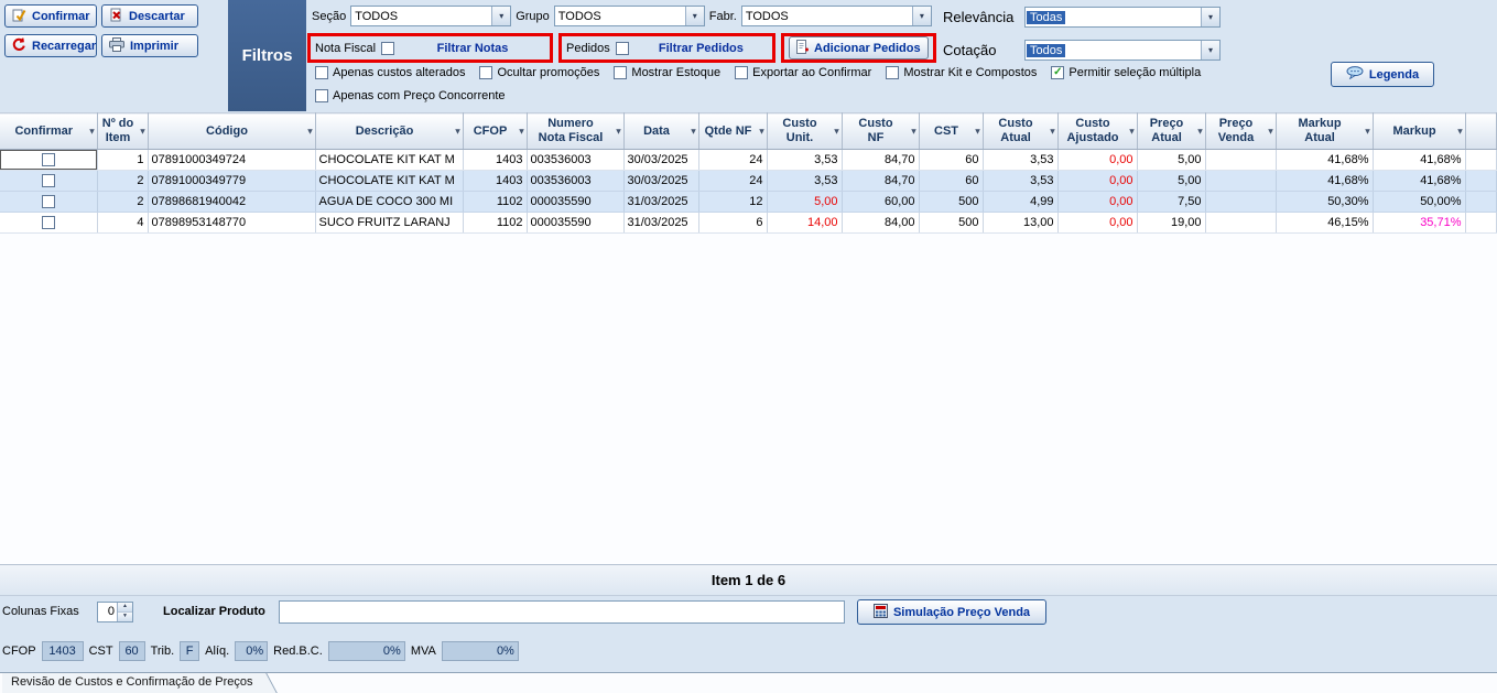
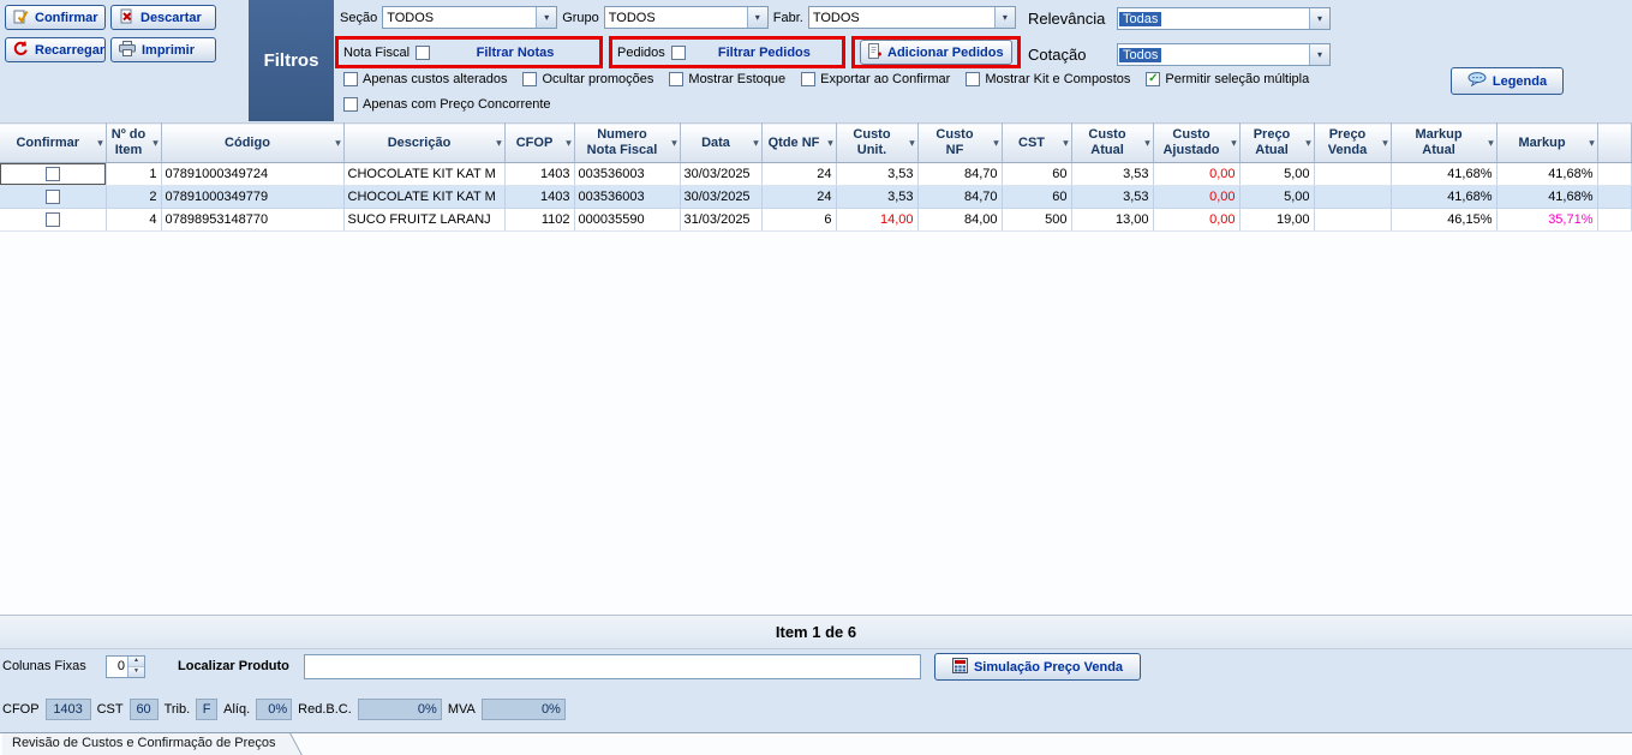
  Confirmar
  Descartar
  Recarregar
  Imprimir
  Filtros
  Seção
  TODOS
  ▾
  Grupo
  TODOS
  ▾
  Fabr.
  TODOS
  ▾
  Relevância
  Todas
  ▾
  Cotação
  Todos
  ▾
  Nota Fiscal
  Filtrar Notas
  Pedidos
  Filtrar Pedidos
  Adicionar Pedidos
  Apenas custos alterados
  Ocultar promoções
  Mostrar Estoque
  Exportar ao Confirmar
  Mostrar Kit e Compostos
  ✓
  Permitir seleção múltipla
  Legenda
  Apenas com Preço Concorrente
  Confirmar ▾	Nº do Item▾	Código ▾	Descrição ▾	CFOP ▾	Numero Nota Fiscal▾	Data ▾	Qtde NF ▾	Custo Unit.▾	Custo NF▾	CST ▾	Custo Atual▾	Custo Ajustado▾	Preço Atual▾	Preço Venda▾	Markup Atual▾	Markup ▾
  	1	07891000349724	CHOCOLATE KIT KAT M	1403	003536003	30/03/2025	24	3,53	84,70	60	3,53	0,00	5,00		41,68%	41,68%
  	2	07891000349779	CHOCOLATE KIT KAT M	1403	003536003	30/03/2025	24	3,53	84,70	60	3,53	0,00	5,00		41,68%	41,68%
- 	2	07898681940042	AGUA DE COCO 300 MI	1102	000035590	31/03/2025	12	5,00	60,00	500	4,99	0,00	7,50		50,30%	50,00%
  	4	07898953148770	SUCO FRUITZ LARANJ	1102	000035590	31/03/2025	6	14,00	84,00	500	13,00	0,00	19,00		46,15%	35,71%
  Item 1 de 6
  Colunas Fixas
  0
  Localizar Produto
  Simulação Preço Venda
  CFOP
  1403
  CST
  60
  Trib.
  F
  Alíq.
  0%
  Red.B.C.
  0%
  MVA
  0%
  Revisão de Custos e Confirmação de Preços
